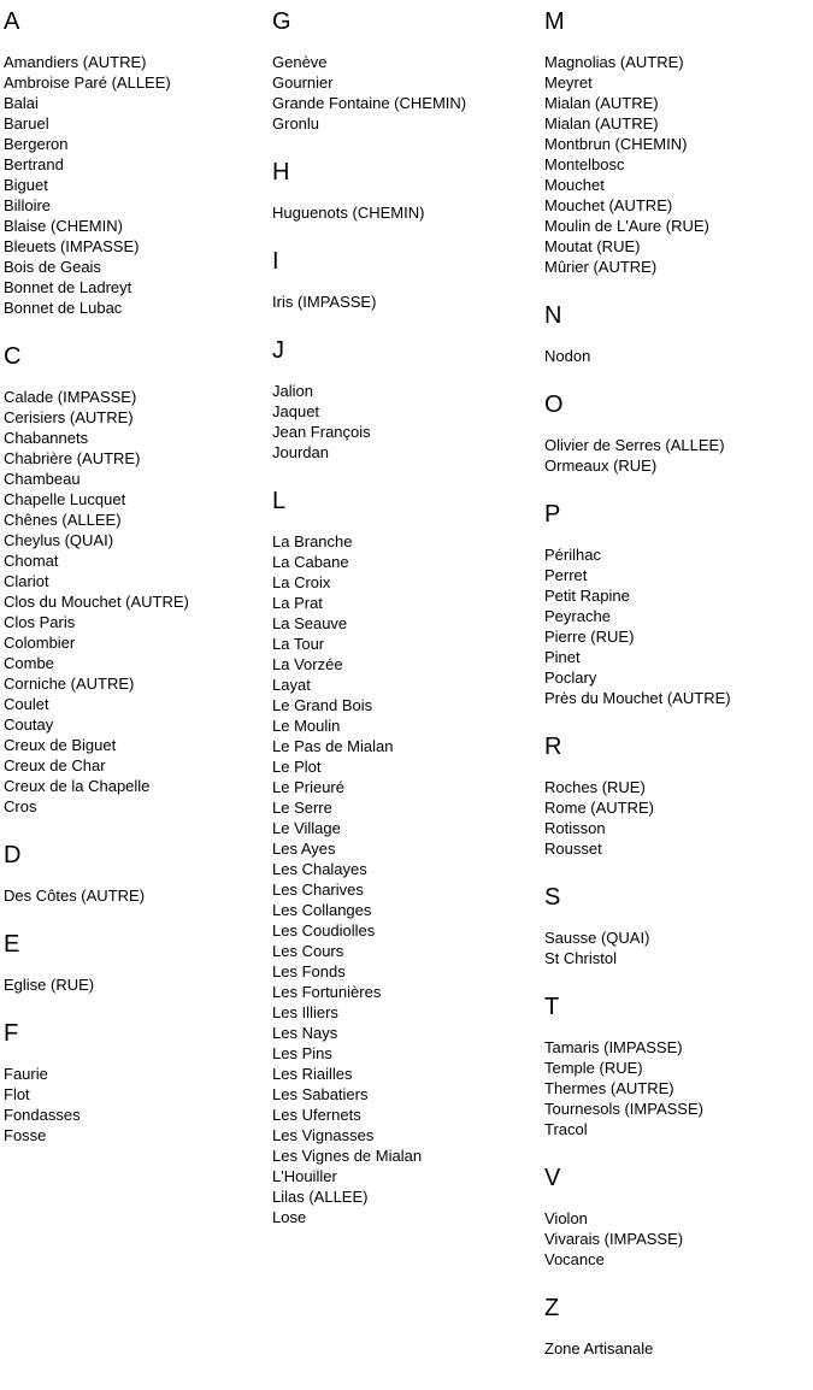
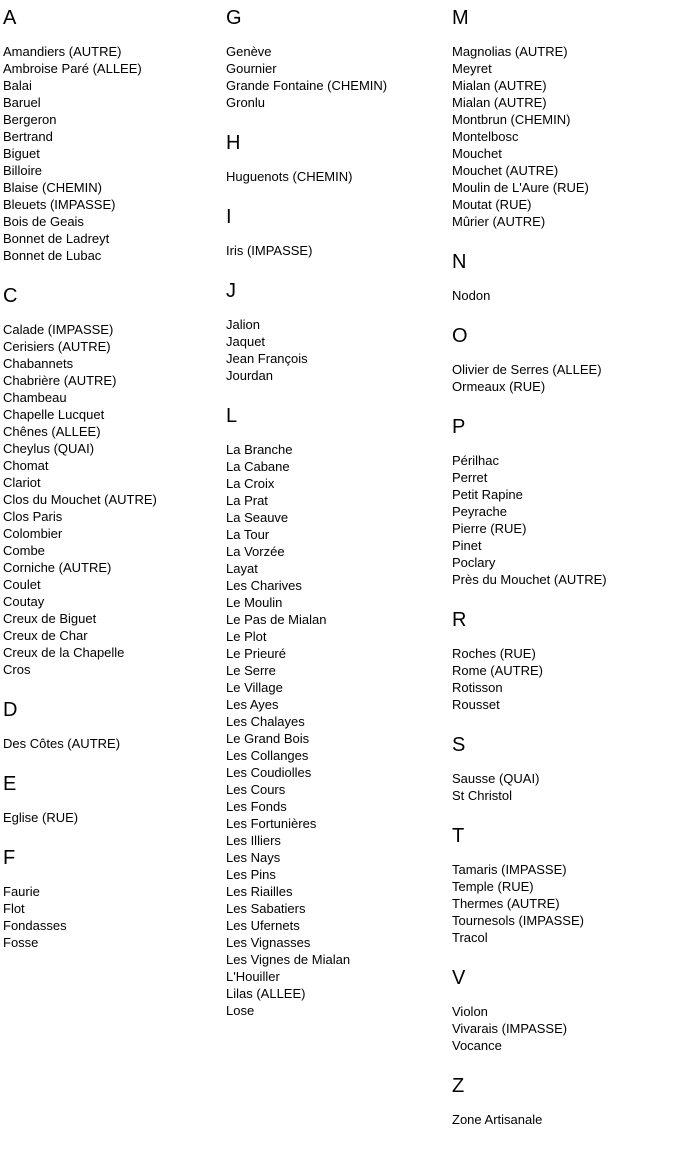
  A
  Amandiers (AUTRE)
  Ambroise Paré (ALLEE)
  Balai
  Baruel
  Bergeron
  Bertrand
  Biguet
  Billoire
  Blaise (CHEMIN)
  Bleuets (IMPASSE)
  Bois de Geais
  Bonnet de Ladreyt
  Bonnet de Lubac
  C
  Calade (IMPASSE)
  Cerisiers (AUTRE)
  Chabannets
  Chabrière (AUTRE)
  Chambeau
  Chapelle Lucquet
  Chênes (ALLEE)
  Cheylus (QUAI)
  Chomat
  Clariot
  Clos du Mouchet (AUTRE)
  Clos Paris
  Colombier
  Combe
  Corniche (AUTRE)
  Coulet
  Coutay
  Creux de Biguet
  Creux de Char
  Creux de la Chapelle
  Cros
  D
  Des Côtes (AUTRE)
  E
  Eglise (RUE)
  F
  Faurie
  Flot
  Fondasses
  Fosse
  G
  Genève
  Gournier
  Grande Fontaine (CHEMIN)
  Gronlu
  H
  Huguenots (CHEMIN)
  I
  Iris (IMPASSE)
  J
  Jalion
  Jaquet
  Jean François
  Jourdan
  L
  La Branche
  La Cabane
  La Croix
  La Prat
  La Seauve
  La Tour
  La Vorzée
  Layat
- Le Grand Bois
+ Les Charives
  Le Moulin
  Le Pas de Mialan
  Le Plot
  Le Prieuré
  Le Serre
  Le Village
  Les Ayes
  Les Chalayes
- Les Charives
+ Le Grand Bois
  Les Collanges
  Les Coudiolles
  Les Cours
  Les Fonds
  Les Fortunières
  Les Illiers
  Les Nays
  Les Pins
  Les Riailles
  Les Sabatiers
  Les Ufernets
  Les Vignasses
  Les Vignes de Mialan
  L'Houiller
  Lilas (ALLEE)
  Lose
  M
  Magnolias (AUTRE)
  Meyret
  Mialan (AUTRE)
  Mialan (AUTRE)
  Montbrun (CHEMIN)
  Montelbosc
  Mouchet
  Mouchet (AUTRE)
  Moulin de L'Aure (RUE)
  Moutat (RUE)
  Mûrier (AUTRE)
  N
  Nodon
  O
  Olivier de Serres (ALLEE)
  Ormeaux (RUE)
  P
  Périlhac
  Perret
  Petit Rapine
  Peyrache
  Pierre (RUE)
  Pinet
  Poclary
  Près du Mouchet (AUTRE)
  R
  Roches (RUE)
  Rome (AUTRE)
  Rotisson
  Rousset
  S
  Sausse (QUAI)
  St Christol
  T
  Tamaris (IMPASSE)
  Temple (RUE)
  Thermes (AUTRE)
  Tournesols (IMPASSE)
  Tracol
  V
  Violon
  Vivarais (IMPASSE)
  Vocance
  Z
  Zone Artisanale
